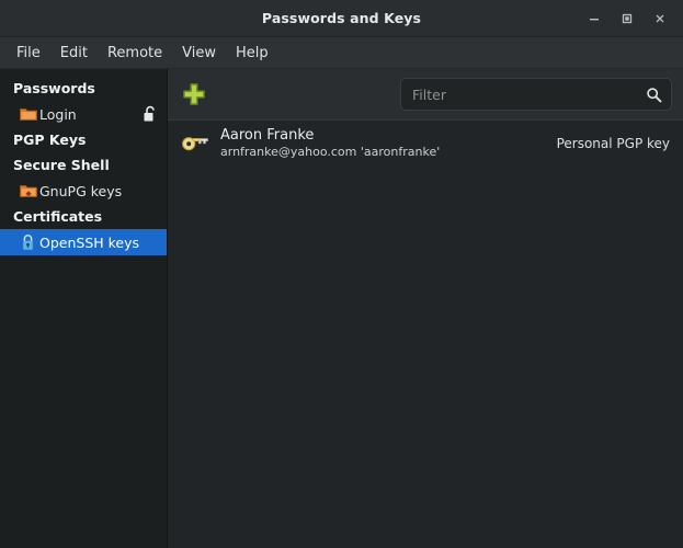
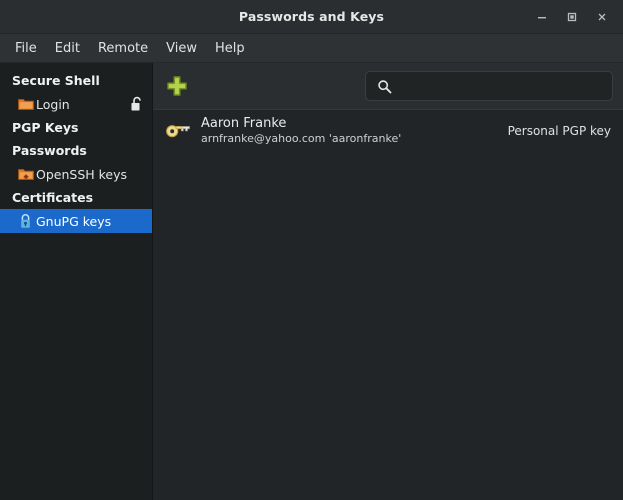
  Passwords and Keys
  File
  Edit
  Remote
  View
  Help
- Passwords
+ Secure Shell
  Login
  PGP Keys
- Secure Shell
+ Passwords
- GnuPG keys
+ OpenSSH keys
  Certificates
- OpenSSH keys
+ GnuPG keys
- Filter
  Aaron Franke
  arnfranke@yahoo.com 'aaronfranke'
  Personal PGP key
